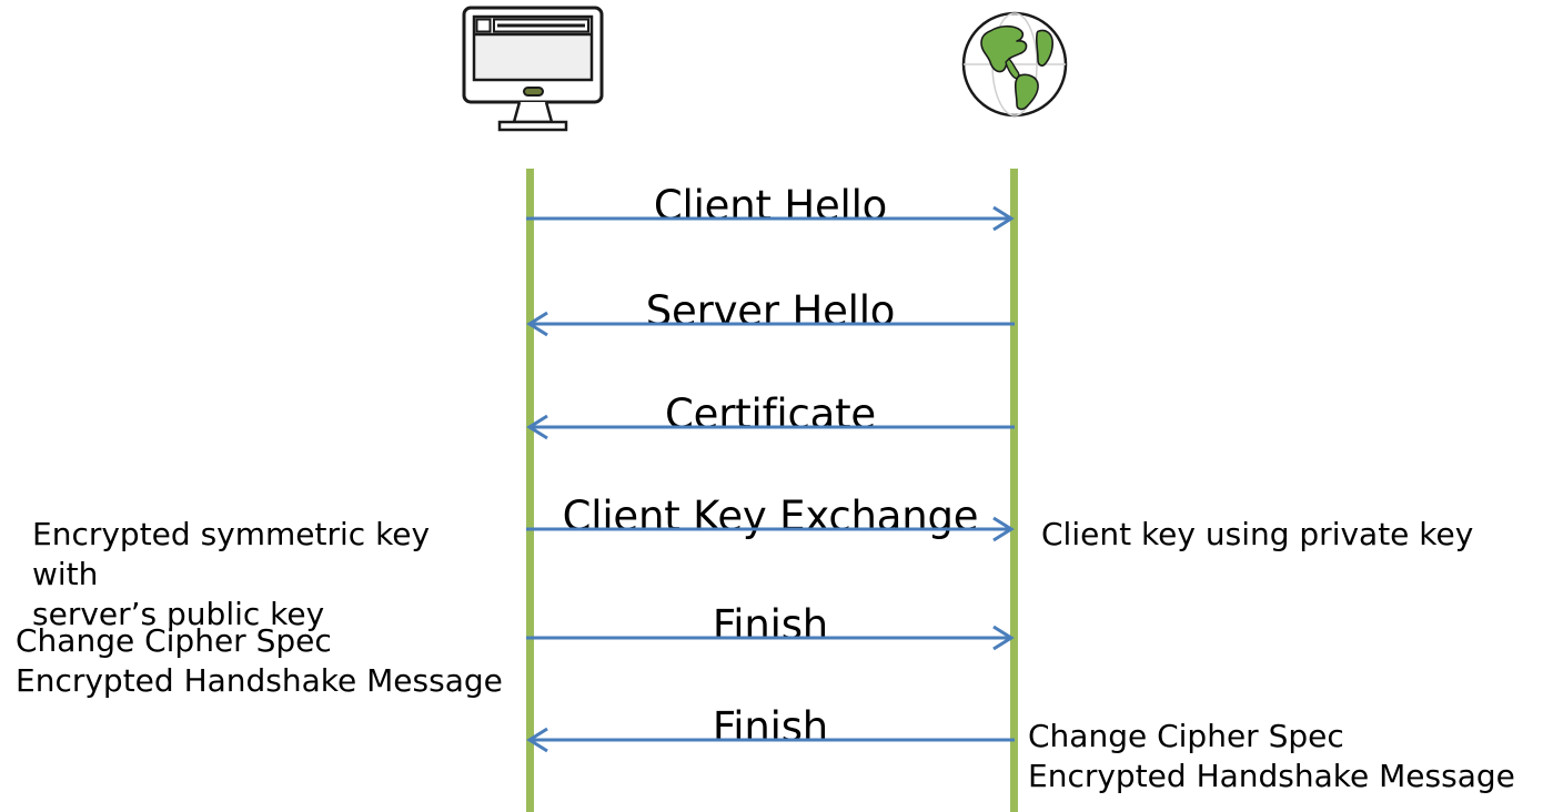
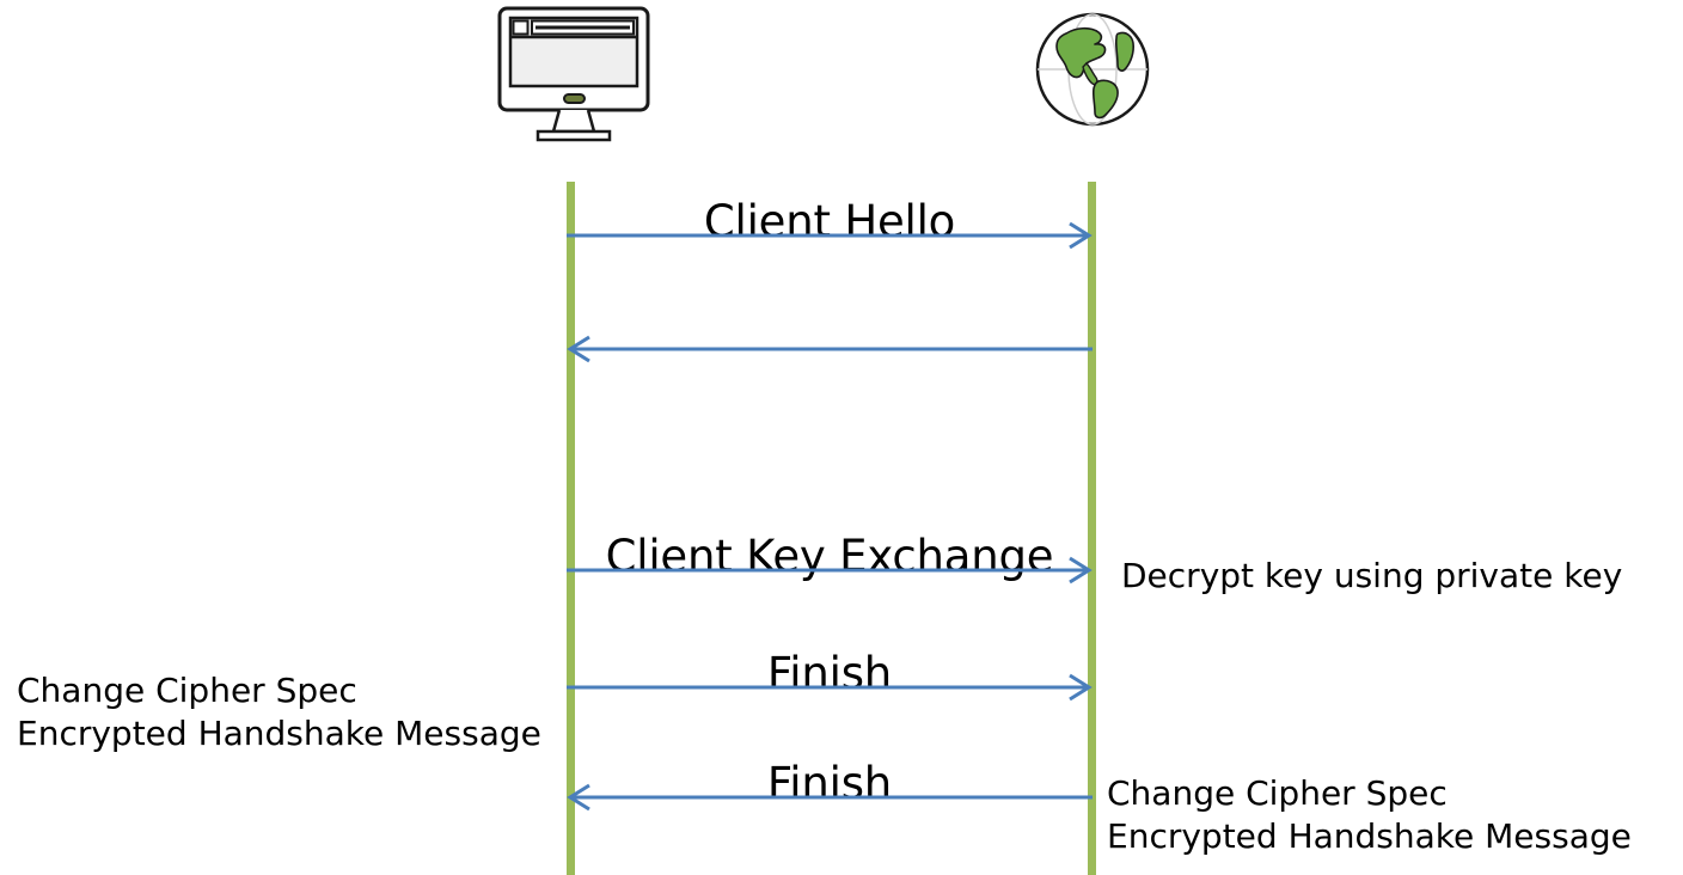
  Client Hello
- Server Hello
- Certificate
  Client Key Exchange
  Finish
  Finish
- Encrypted symmetric key with
- server’s public key
  Change Cipher Spec
  Encrypted Handshake Message
- Client key using private key
+ Decrypt key using private key
  Change Cipher Spec
  Encrypted Handshake Message
